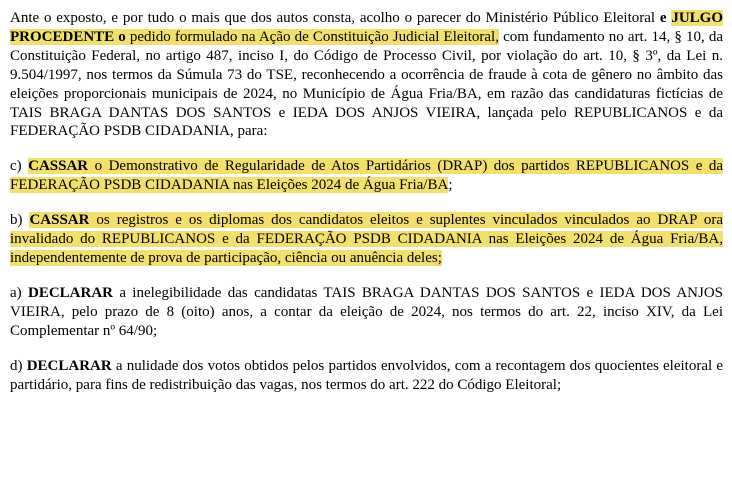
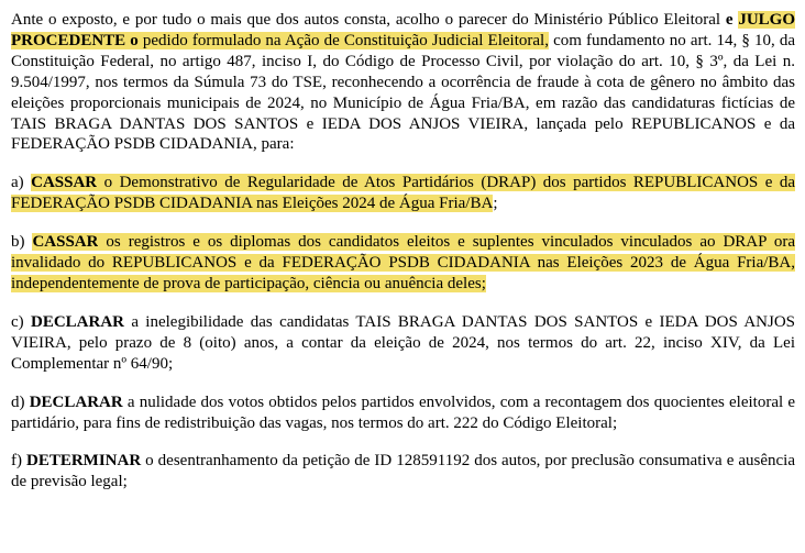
  Ante o exposto, e por tudo o mais que dos autos consta, acolho o parecer do Ministério Público Eleitoral e JULGO PROCEDENTE o pedido formulado na Ação de Constituição Judicial Eleitoral, com fundamento no art. 14, § 10, da Constituição Federal, no artigo 487, inciso I, do Código de Processo Civil, por violação do art. 10, § 3º, da Lei n. 9.504/1997, nos termos da Súmula 73 do TSE, reconhecendo a ocorrência de fraude à cota de gênero no âmbito das eleições proporcionais municipais de 2024, no Município de Água Fria/BA, em razão das candidaturas fictícias de TAIS BRAGA DANTAS DOS SANTOS e IEDA DOS ANJOS VIEIRA, lançada pelo REPUBLICANOS e da FEDERAÇÃO PSDB CIDADANIA, para:
- c) CASSAR o Demonstrativo de Regularidade de Atos Partidários (DRAP) dos partidos REPUBLICANOS e da FEDERAÇÃO PSDB CIDADANIA nas Eleições 2024 de Água Fria/BA;
+ a) CASSAR o Demonstrativo de Regularidade de Atos Partidários (DRAP) dos partidos REPUBLICANOS e da FEDERAÇÃO PSDB CIDADANIA nas Eleições 2024 de Água Fria/BA;
- b) CASSAR os registros e os diplomas dos candidatos eleitos e suplentes vinculados vinculados ao DRAP ora invalidado do REPUBLICANOS e da FEDERAÇÃO PSDB CIDADANIA nas Eleições 2024 de Água Fria/BA, independentemente de prova de participação, ciência ou anuência deles;
+ b) CASSAR os registros e os diplomas dos candidatos eleitos e suplentes vinculados vinculados ao DRAP ora invalidado do REPUBLICANOS e da FEDERAÇÃO PSDB CIDADANIA nas Eleições 2023 de Água Fria/BA, independentemente de prova de participação, ciência ou anuência deles;
- a) DECLARAR a inelegibilidade das candidatas TAIS BRAGA DANTAS DOS SANTOS e IEDA DOS ANJOS VIEIRA, pelo prazo de 8 (oito) anos, a contar da eleição de 2024, nos termos do art. 22, inciso XIV, da Lei Complementar nº 64/90;
+ c) DECLARAR a inelegibilidade das candidatas TAIS BRAGA DANTAS DOS SANTOS e IEDA DOS ANJOS VIEIRA, pelo prazo de 8 (oito) anos, a contar da eleição de 2024, nos termos do art. 22, inciso XIV, da Lei Complementar nº 64/90;
  d) DECLARAR a nulidade dos votos obtidos pelos partidos envolvidos, com a recontagem dos quocientes eleitoral e partidário, para fins de redistribuição das vagas, nos termos do art. 222 do Código Eleitoral;
+ f) DETERMINAR o desentranhamento da petição de ID 128591192 dos autos, por preclusão consumativa e ausência de previsão legal;
